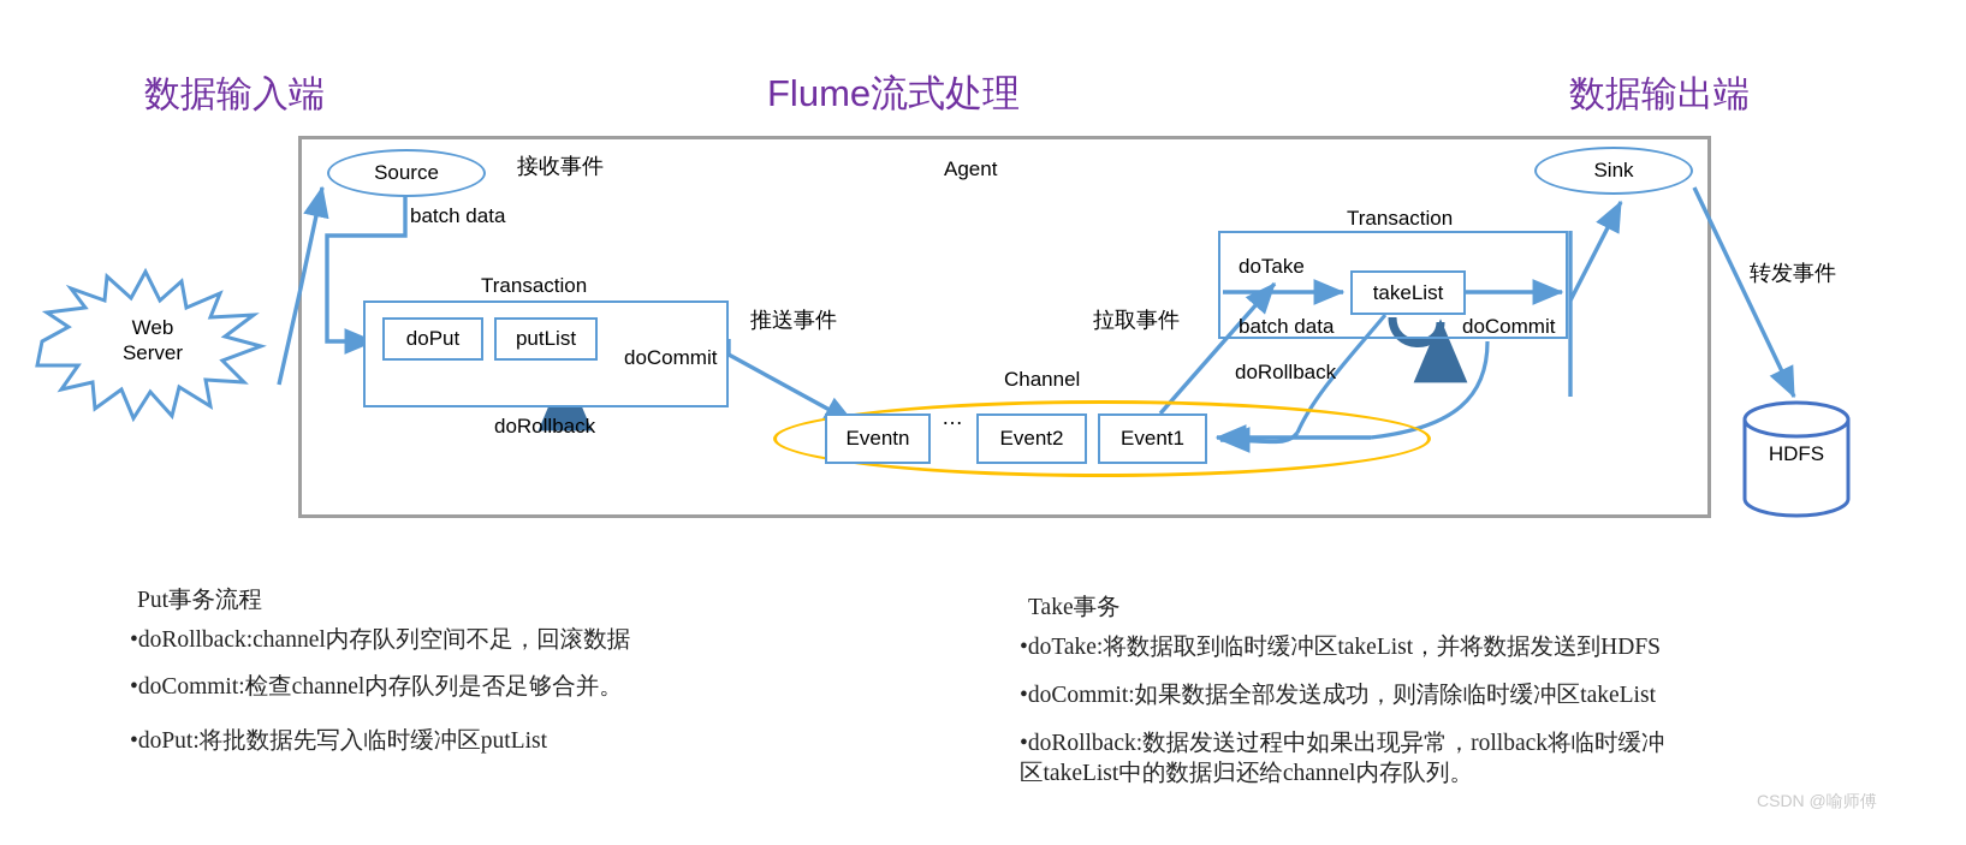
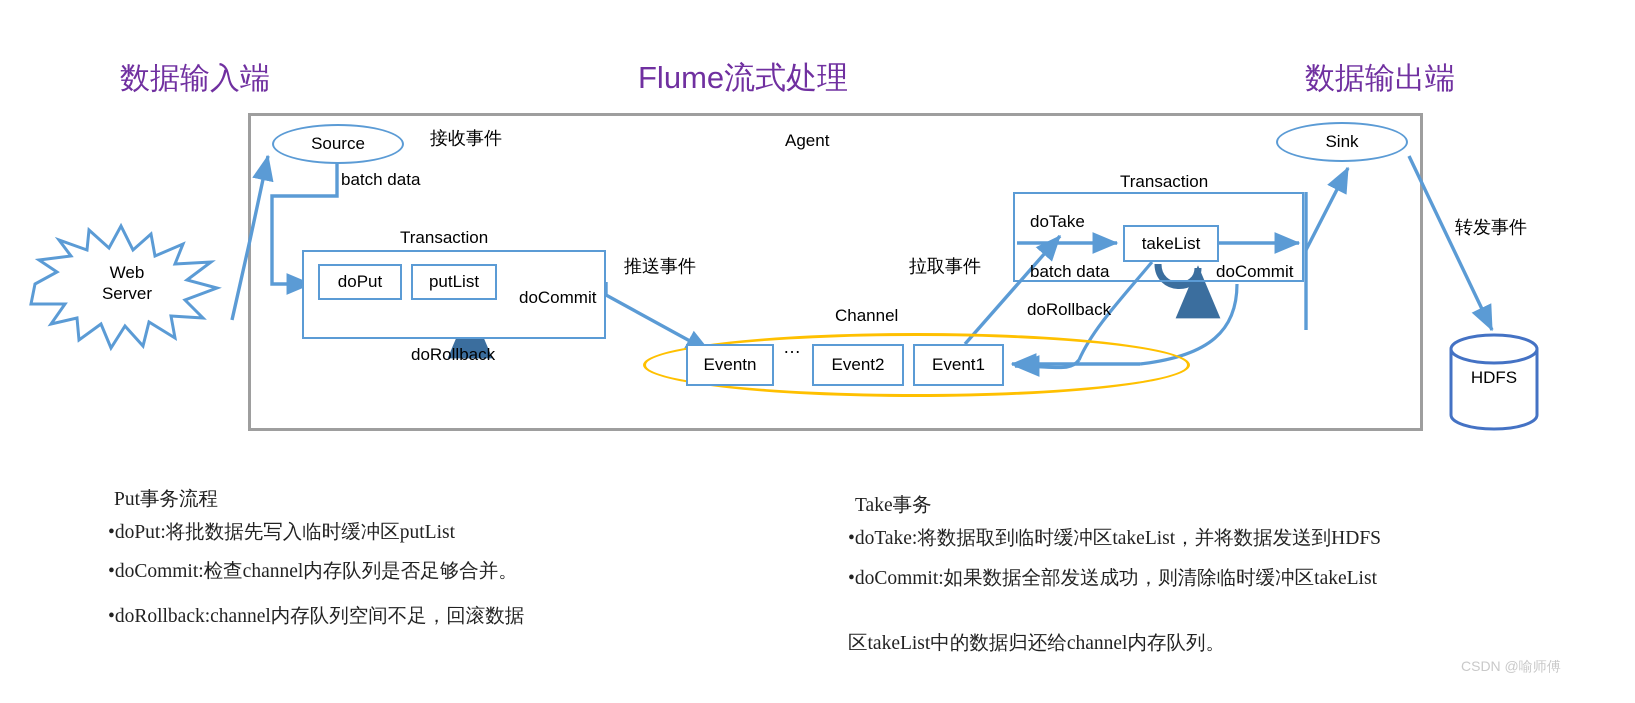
  数据输入端
  Flume流式处理
  数据输出端
  Agent
  Web
  Server
  Source
  Sink
  Transaction
  doPut
  putList
  doCommit
  doRollback
  接收事件
  batch data
  推送事件
  拉取事件
  Channel
  Eventn
  …
  Event2
  Event1
  Transaction
  doTake
  takeList
  batch data
  doCommit
  doRollback
  转发事件
  HDFS
  Put事务流程
- •doRollback:channel内存队列空间不足，回滚数据
+ •doPut:将批数据先写入临时缓冲区putList
  •doCommit:检查channel内存队列是否足够合并。
- •doPut:将批数据先写入临时缓冲区putList
+ •doRollback:channel内存队列空间不足，回滚数据
  Take事务
  •doTake:将数据取到临时缓冲区takeList，并将数据发送到HDFS
  •doCommit:如果数据全部发送成功，则清除临时缓冲区takeList
- •doRollback:数据发送过程中如果出现异常，rollback将临时缓冲
  区takeList中的数据归还给channel内存队列。
  CSDN @喻师傅
